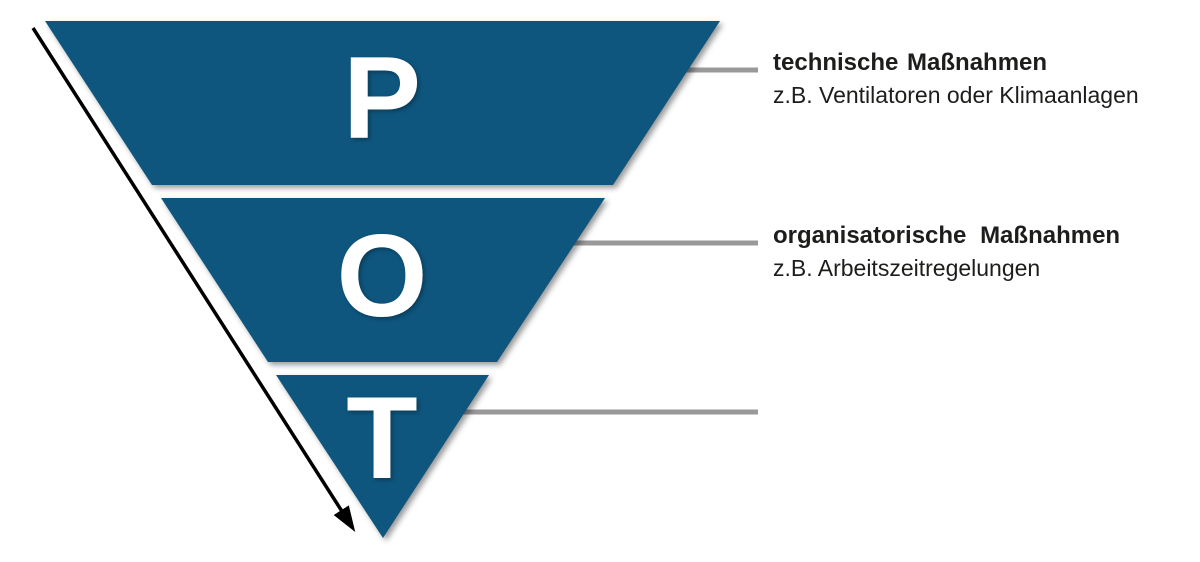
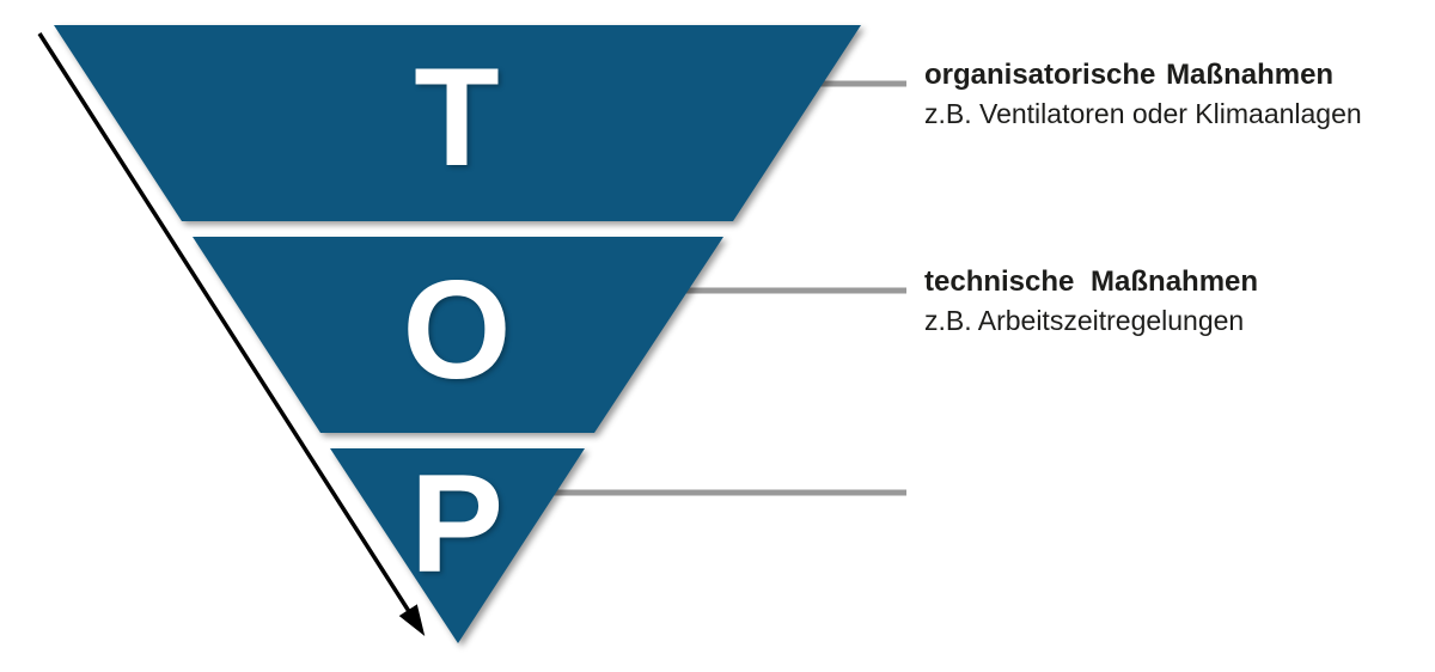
- P
+ T
  O
- T
+ P
- technische Maßnahmen
+ organisatorische Maßnahmen
  z.B. Ventilatoren oder Klimaanlagen
- organisatorische Maßnahmen
+ technische Maßnahmen
  z.B. Arbeitszeitregelungen
